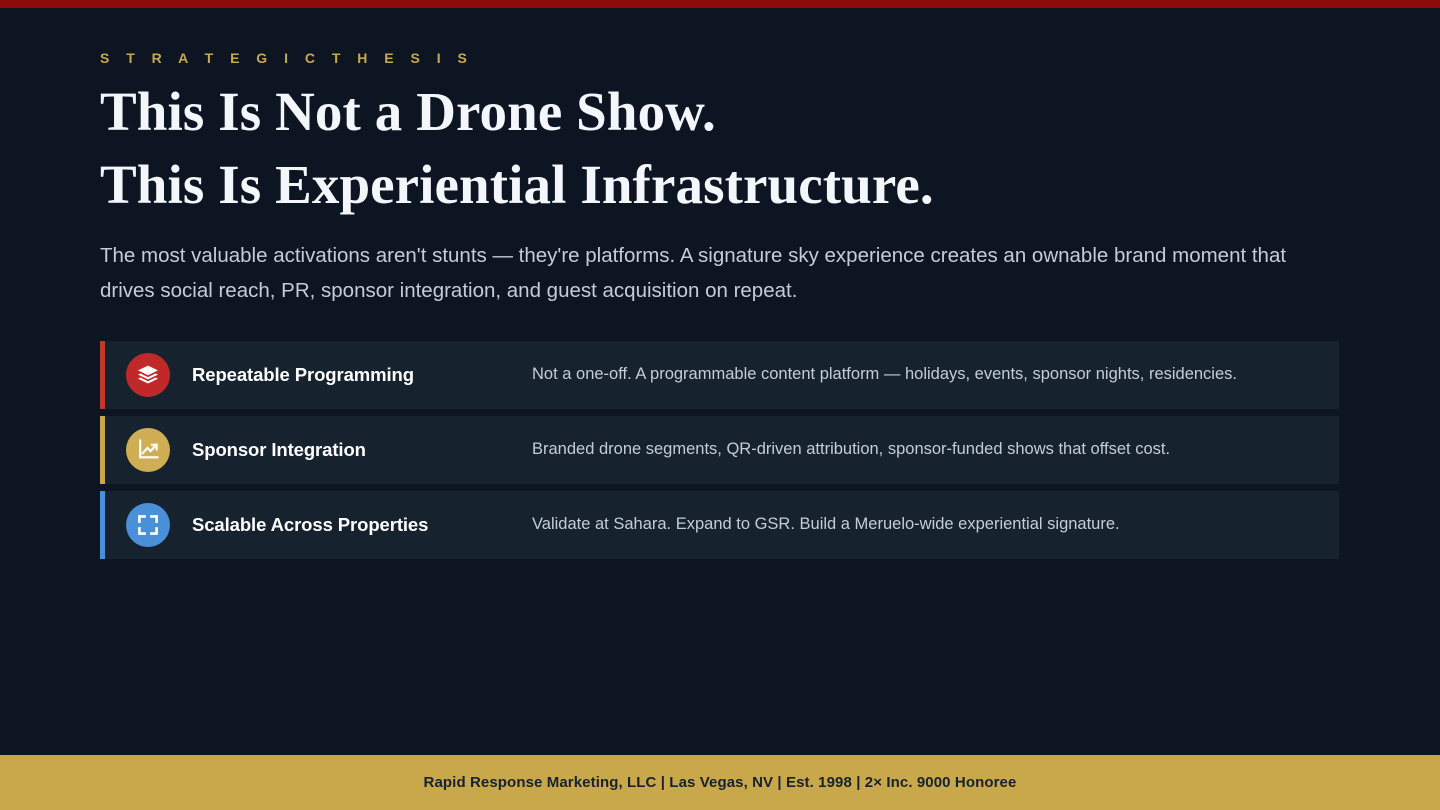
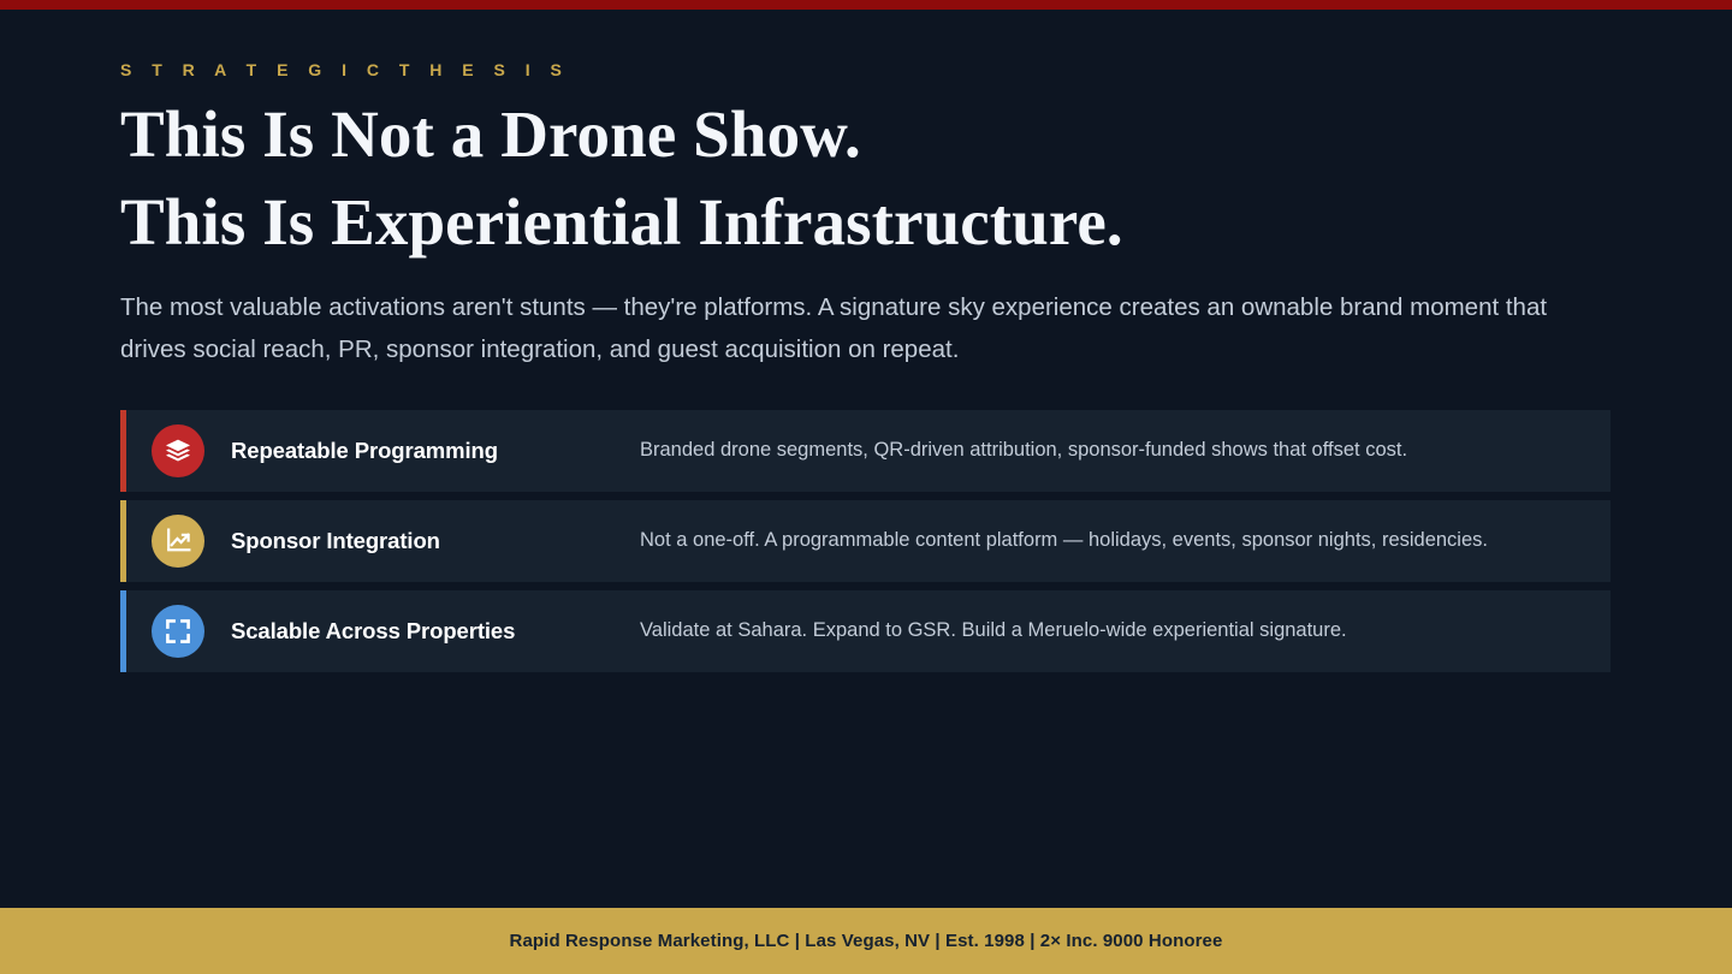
  S T R A T E G I C T H E S I S
  This Is Not a Drone Show.
  This Is Experiential Infrastructure.
  The most valuable activations aren't stunts — they're platforms. A signature sky experience creates an ownable brand moment that drives social reach, PR, sponsor integration, and guest acquisition on repeat.
  Repeatable Programming
- Not a one-off. A programmable content platform — holidays, events, sponsor nights, residencies.
+ Branded drone segments, QR-driven attribution, sponsor-funded shows that offset cost.
  Sponsor Integration
- Branded drone segments, QR-driven attribution, sponsor-funded shows that offset cost.
+ Not a one-off. A programmable content platform — holidays, events, sponsor nights, residencies.
  Scalable Across Properties
  Validate at Sahara. Expand to GSR. Build a Meruelo-wide experiential signature.
  Rapid Response Marketing, LLC | Las Vegas, NV | Est. 1998 | 2× Inc. 9000 Honoree
